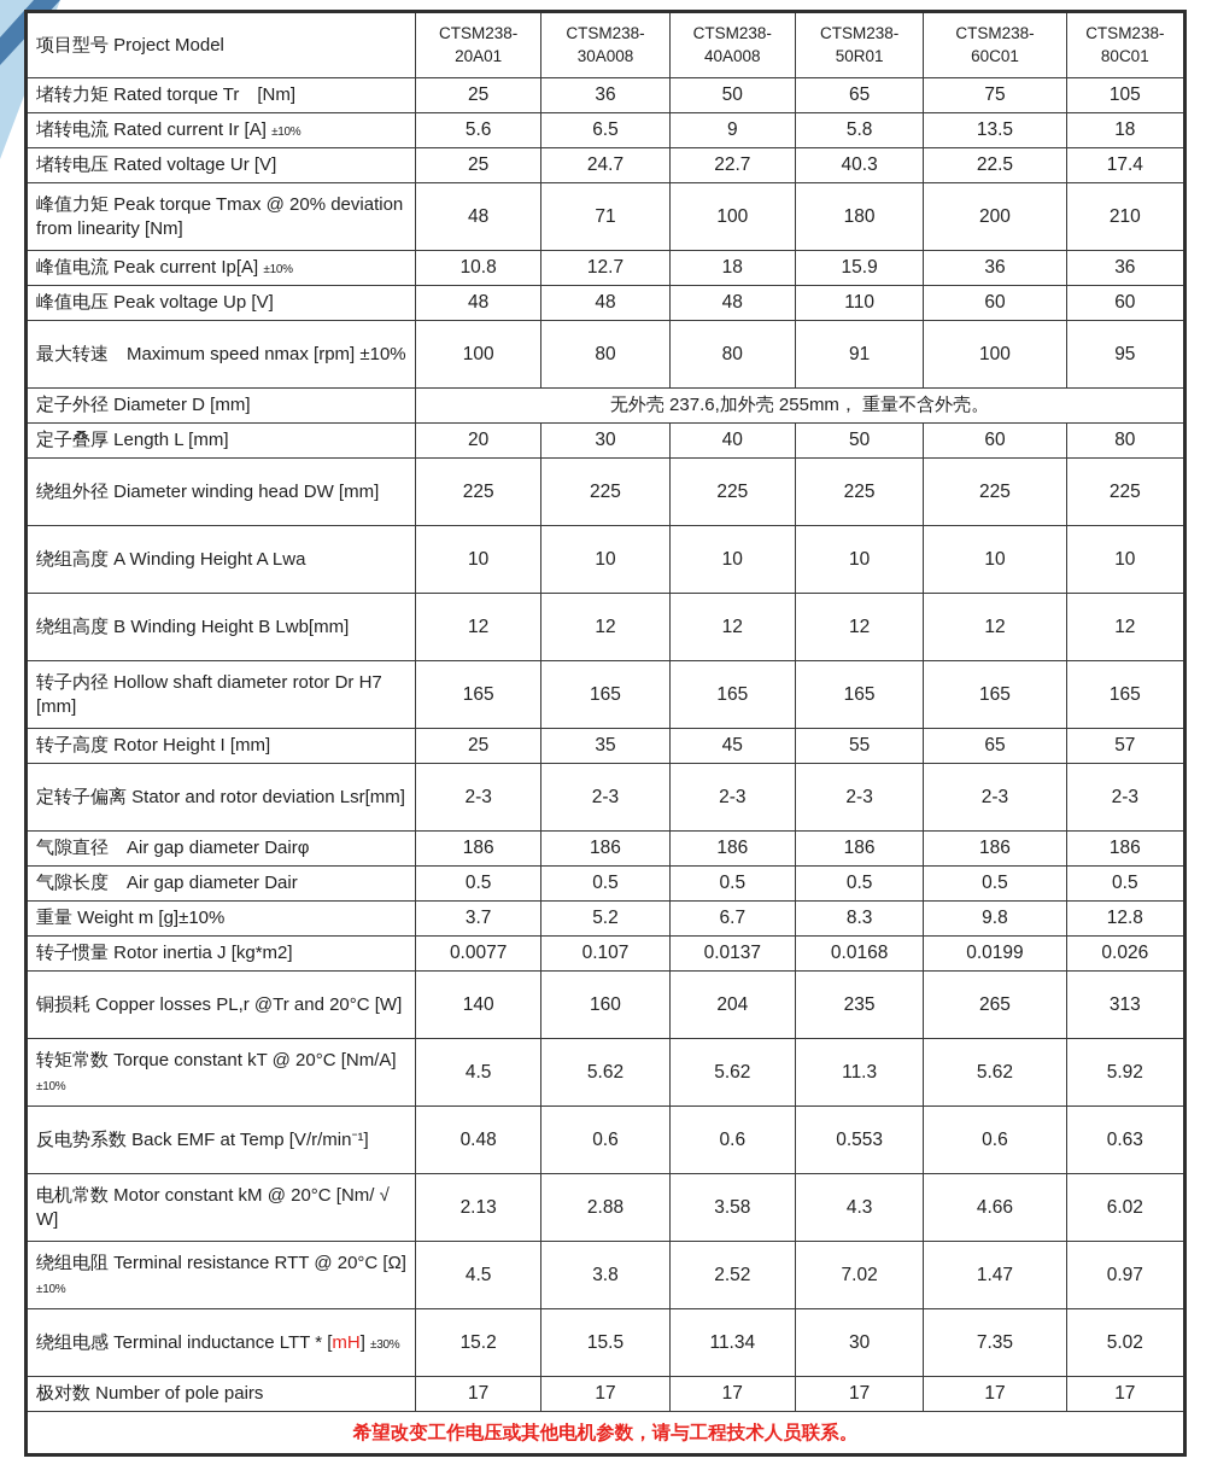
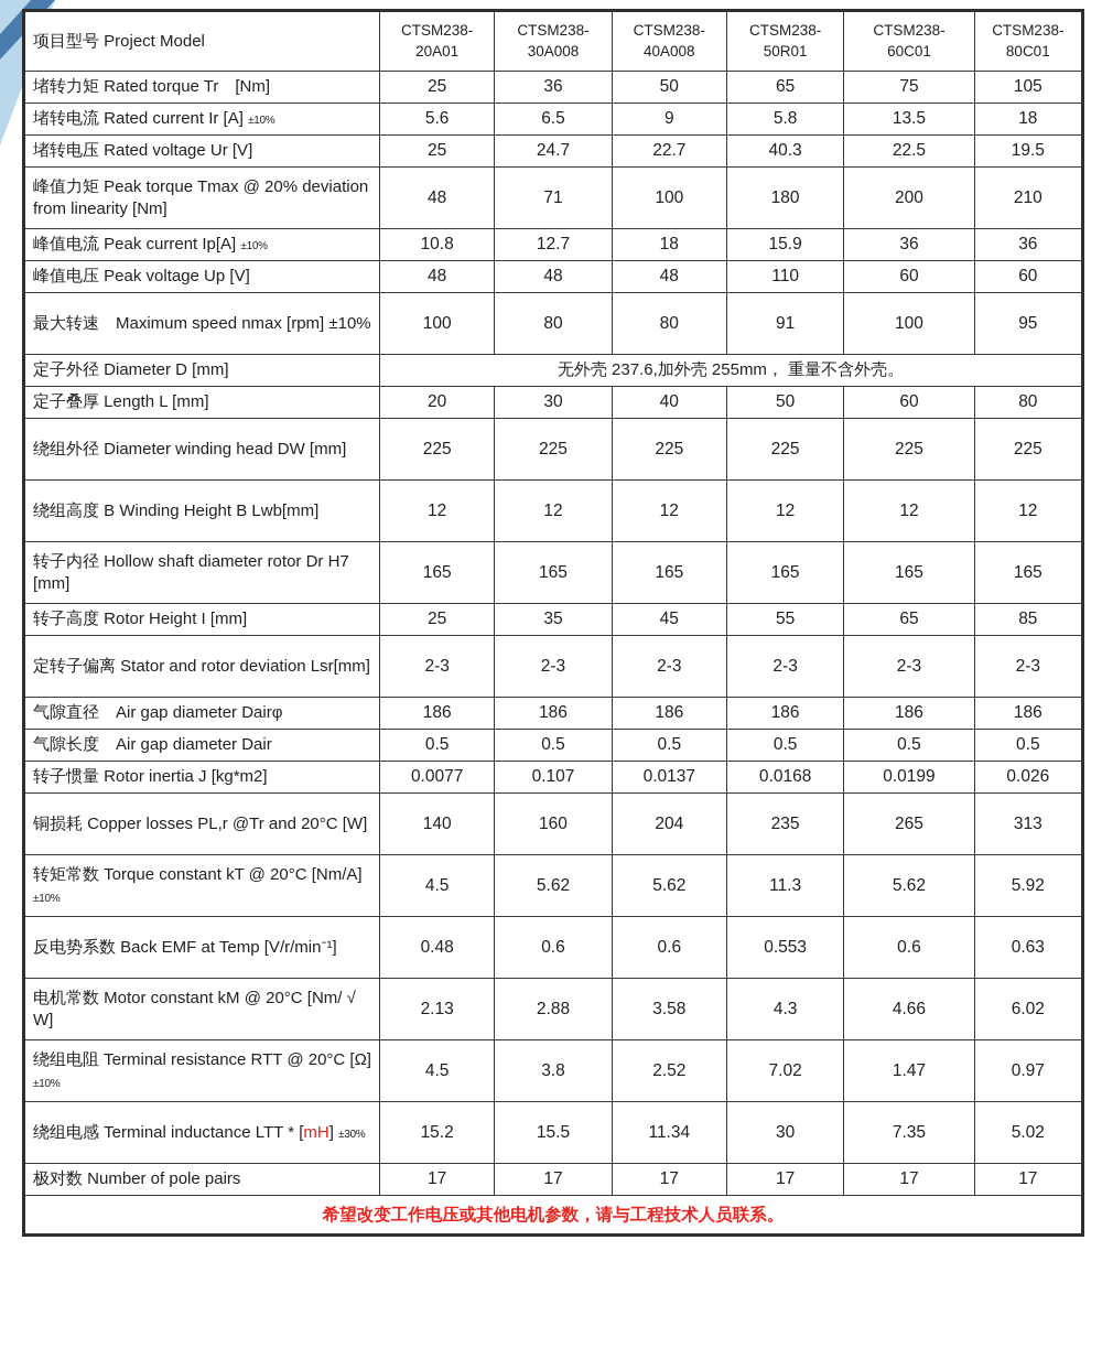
  项目型号 Project Model	CTSM238-20A01	CTSM238-30A008	CTSM238-40A008	CTSM238-50R01	CTSM238-60C01	CTSM238-80C01
  堵转力矩 Rated torque Tr [Nm]	25	36	50	65	75	105
  堵转电流 Rated current Ir [A] ±10%	5.6	6.5	9	5.8	13.5	18
- 堵转电压 Rated voltage Ur [V]	25	24.7	22.7	40.3	22.5	17.4
+ 堵转电压 Rated voltage Ur [V]	25	24.7	22.7	40.3	22.5	19.5
  峰值力矩 Peak torque Tmax @ 20% deviation from linearity [Nm]	48	71	100	180	200	210
  峰值电流 Peak current Ip[A] ±10%	10.8	12.7	18	15.9	36	36
  峰值电压 Peak voltage Up [V]	48	48	48	110	60	60
  最大转速 Maximum speed nmax [rpm] ±10%	100	80	80	91	100	95
  定子外径 Diameter D [mm]	无外壳 237.6,加外壳 255mm， 重量不含外壳。
  定子叠厚 Length L [mm]	20	30	40	50	60	80
  绕组外径 Diameter winding head DW [mm]	225	225	225	225	225	225
- 绕组高度 A Winding Height A Lwa	10	10	10	10	10	10
  绕组高度 B Winding Height B Lwb[mm]	12	12	12	12	12	12
  转子内径 Hollow shaft diameter rotor Dr H7 [mm]	165	165	165	165	165	165
- 转子高度 Rotor Height I [mm]	25	35	45	55	65	57
+ 转子高度 Rotor Height I [mm]	25	35	45	55	65	85
  定转子偏离 Stator and rotor deviation Lsr[mm]	2-3	2-3	2-3	2-3	2-3	2-3
  气隙直径 Air gap diameter Dairφ	186	186	186	186	186	186
  气隙长度 Air gap diameter Dair	0.5	0.5	0.5	0.5	0.5	0.5
- 重量 Weight m [g]±10%	3.7	5.2	6.7	8.3	9.8	12.8
  转子惯量 Rotor inertia J [kg*m2]	0.0077	0.107	0.0137	0.0168	0.0199	0.026
  铜损耗 Copper losses PL,r @Tr and 20°C [W]	140	160	204	235	265	313
  转矩常数 Torque constant kT @ 20°C [Nm/A] ±10%	4.5	5.62	5.62	11.3	5.62	5.92
  反电势系数 Back EMF at Temp [V/r/min⁻¹]	0.48	0.6	0.6	0.553	0.6	0.63
  电机常数 Motor constant kM @ 20°C [Nm/ √ W]	2.13	2.88	3.58	4.3	4.66	6.02
  绕组电阻 Terminal resistance RTT @ 20°C [Ω] ±10%	4.5	3.8	2.52	7.02	1.47	0.97
  绕组电感 Terminal inductance LTT * [mH] ±30%	15.2	15.5	11.34	30	7.35	5.02
  极对数 Number of pole pairs	17	17	17	17	17	17
  希望改变工作电压或其他电机参数，请与工程技术人员联系。
